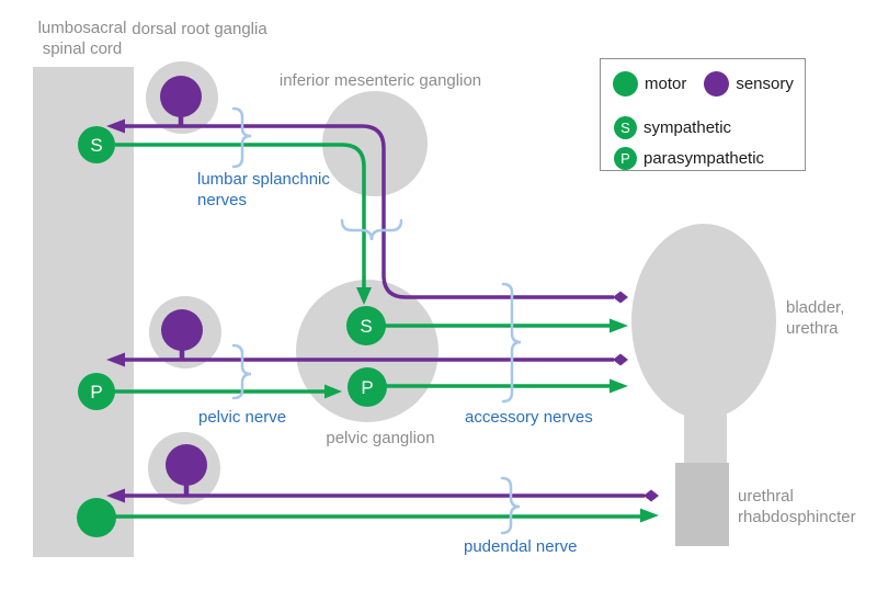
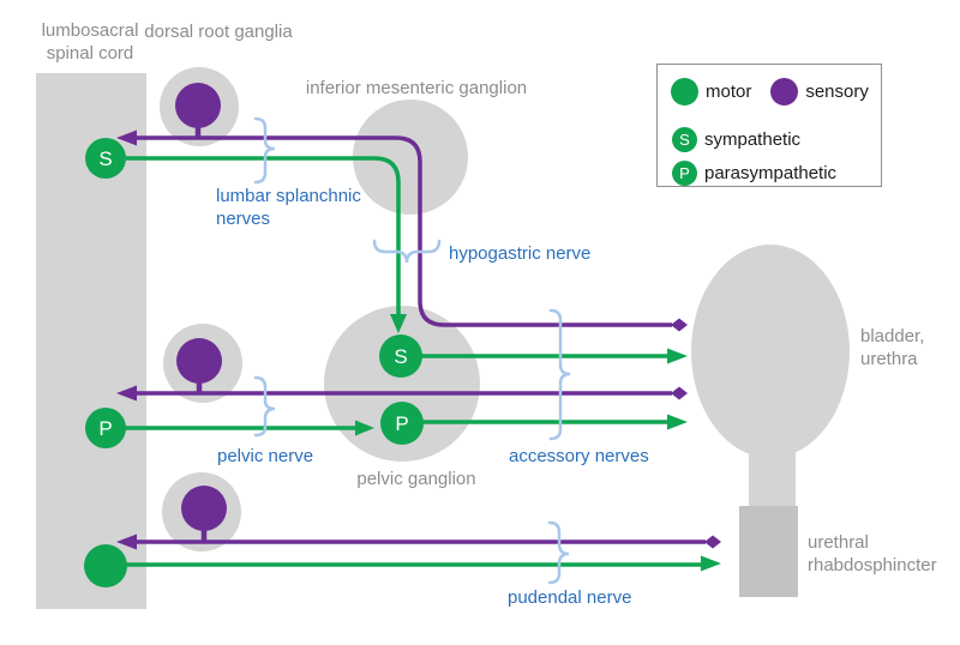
  S
  P
  S
  P
  lumbosacral
  spinal cord
  dorsal root ganglia
  inferior mesenteric ganglion
  pelvic ganglion
  bladder,
  urethra
  urethral
  rhabdosphincter
  lumbar splanchnic
  nerves
+ hypogastric nerve
  pelvic nerve
  accessory nerves
  pudendal nerve
  motor
  sensory
  S
  sympathetic
  P
  parasympathetic
